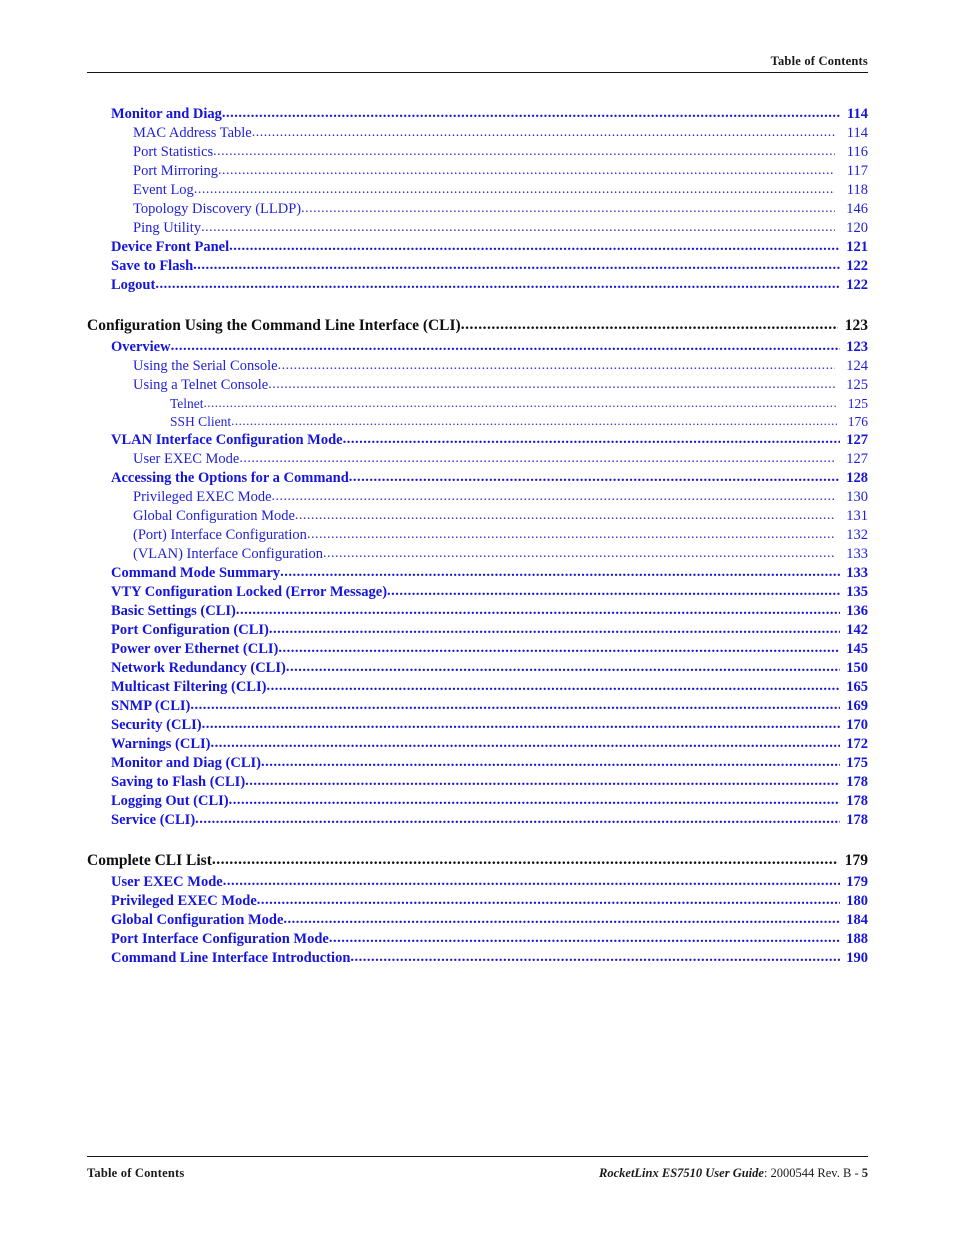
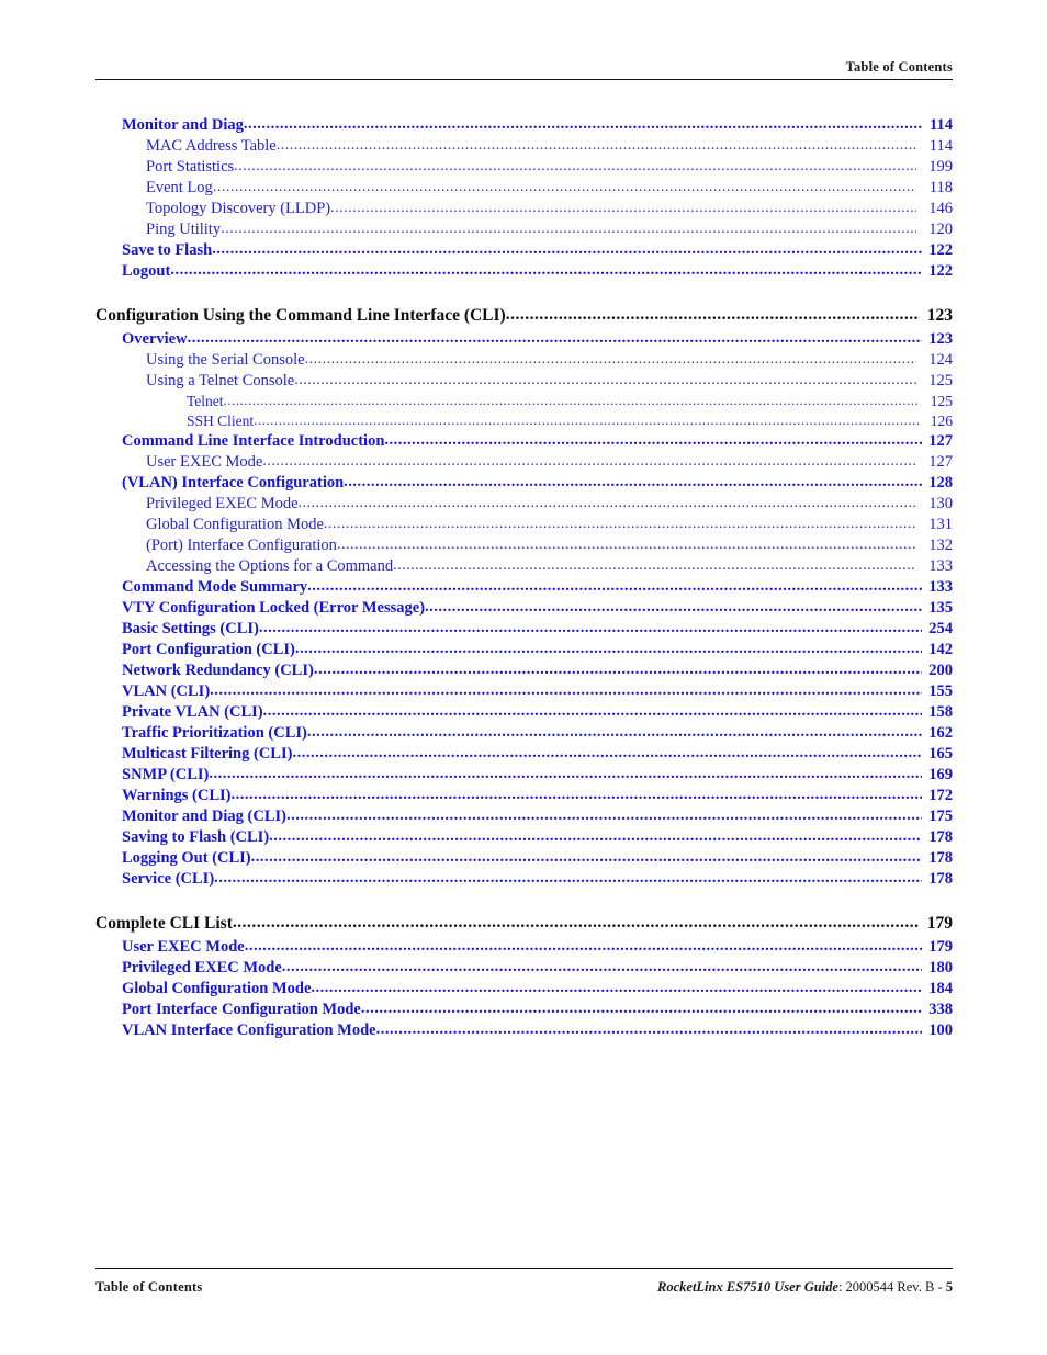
  Table of Contents
  Monitor and Diag
  114
  MAC Address Table
  114
  Port Statistics
- 116
+ 199
- Port Mirroring
- 117
  Event Log
  118
  Topology Discovery (LLDP)
  146
  Ping Utility
  120
- Device Front Panel
- 121
  Save to Flash
  122
  Logout
  122
  Configuration Using the Command Line Interface (CLI)
  123
  Overview
  123
  Using the Serial Console
  124
  Using a Telnet Console
  125
  Telnet
  125
  SSH Client
- 176
+ 126
- VLAN Interface Configuration Mode
+ Command Line Interface Introduction
  127
  User EXEC Mode
  127
- Accessing the Options for a Command
+ (VLAN) Interface Configuration
  128
  Privileged EXEC Mode
  130
  Global Configuration Mode
  131
  (Port) Interface Configuration
  132
- (VLAN) Interface Configuration
+ Accessing the Options for a Command
  133
  Command Mode Summary
  133
  VTY Configuration Locked (Error Message)
  135
  Basic Settings (CLI)
- 136
+ 254
  Port Configuration (CLI)
  142
- Power over Ethernet (CLI)
- 145
  Network Redundancy (CLI)
- 150
+ 200
+ VLAN (CLI)
+ 155
+ Private VLAN (CLI)
+ 158
+ Traffic Prioritization (CLI)
+ 162
  Multicast Filtering (CLI)
  165
  SNMP (CLI)
  169
- Security (CLI)
- 170
  Warnings (CLI)
  172
  Monitor and Diag (CLI)
  175
  Saving to Flash (CLI)
  178
  Logging Out (CLI)
  178
  Service (CLI)
  178
  Complete CLI List
  179
  User EXEC Mode
  179
  Privileged EXEC Mode
  180
  Global Configuration Mode
  184
  Port Interface Configuration Mode
- 188
+ 338
- Command Line Interface Introduction
+ VLAN Interface Configuration Mode
- 190
+ 100
  Table of Contents
  RocketLinx ES7510 User Guide: 2000544 Rev. B - 5
